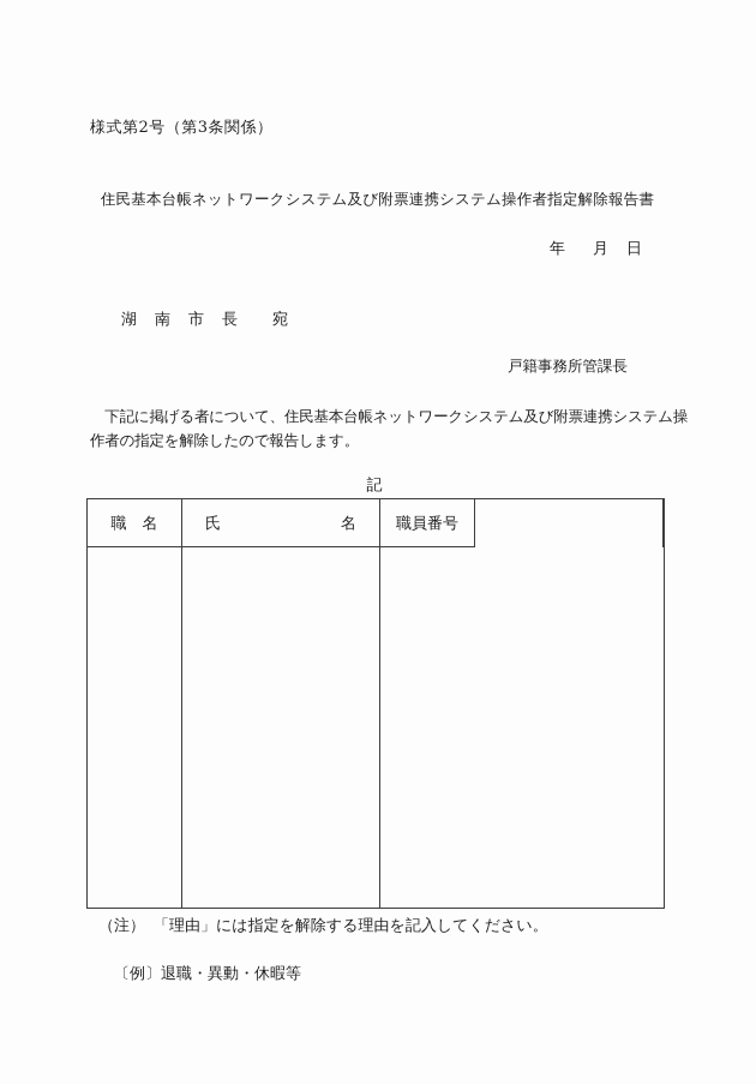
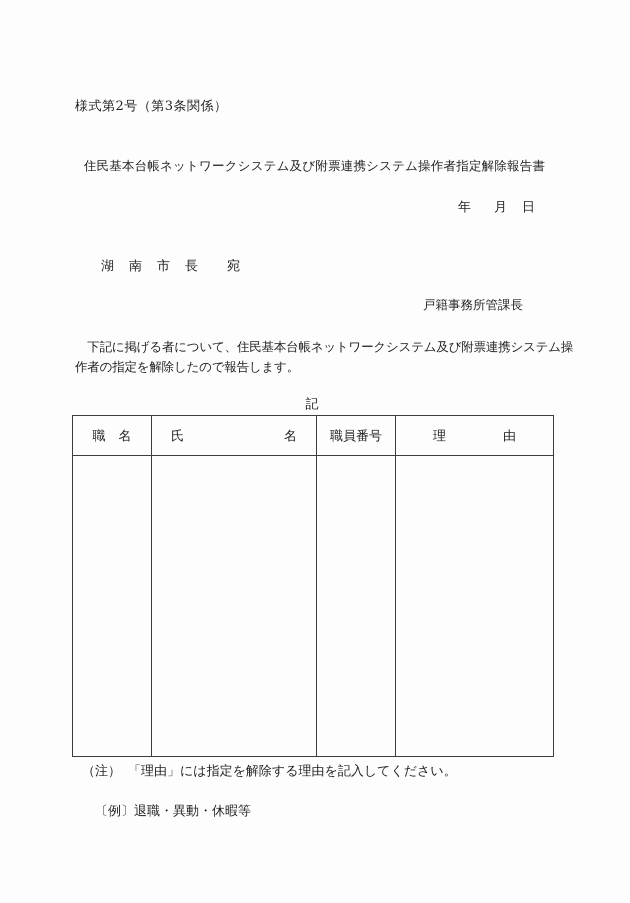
  様式第2号（第3条関係）
  住民基本台帳ネットワークシステム及び附票連携システム操作者指定解除報告書
  年
  月
  日
  湖 南 市 長 宛
  戸籍事務所管課長
  下記に掲げる者について、住民基本台帳ネットワークシステム及び附票連携システム操
  作者の指定を解除したので報告します。
  記
  職 名
  氏
  名
  職員番号
+ 理
+ 由
  （注）
  「理由」には指定を解除する理由を記入してください。
  〔例〕退職・異動・休暇等
